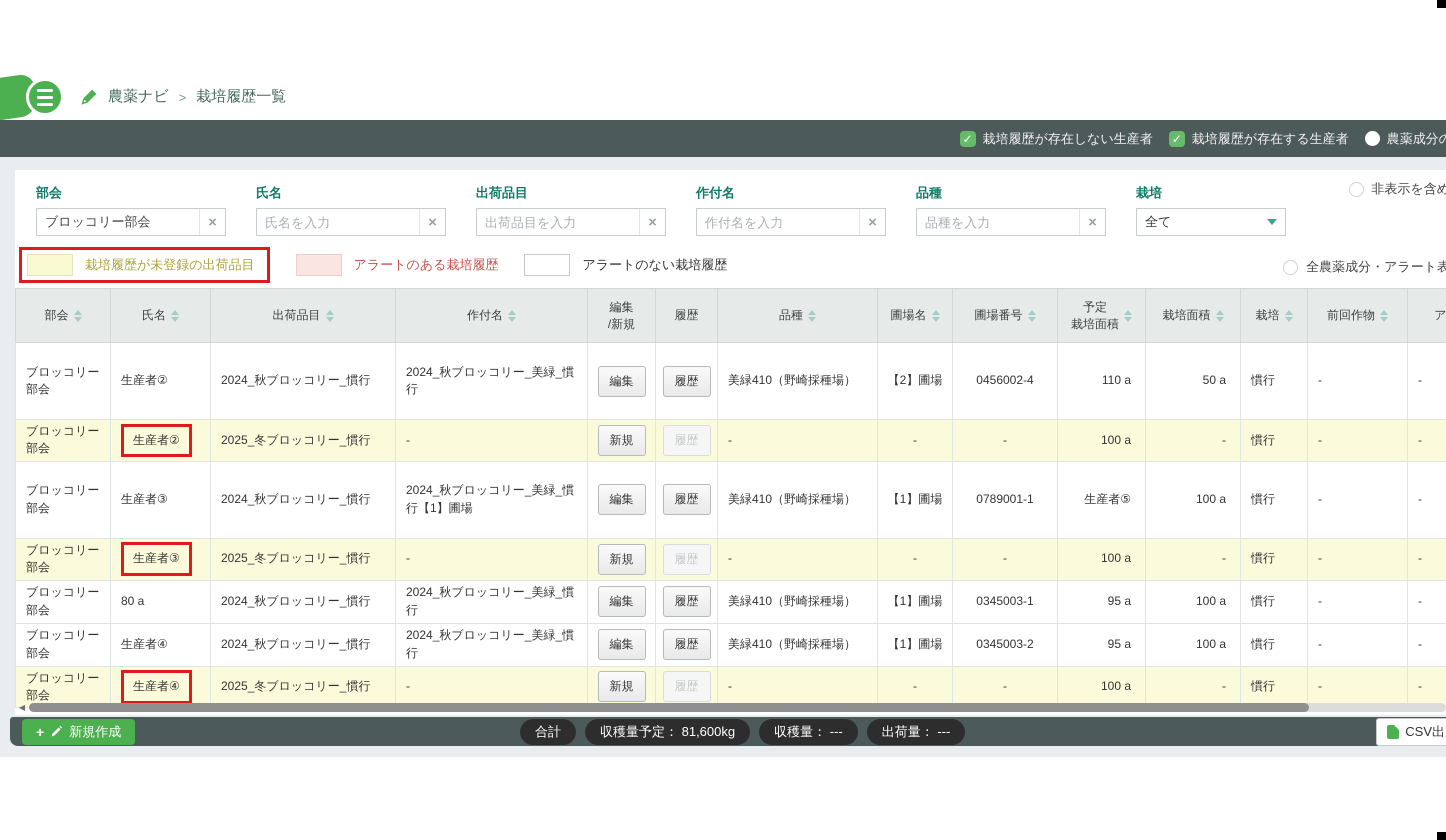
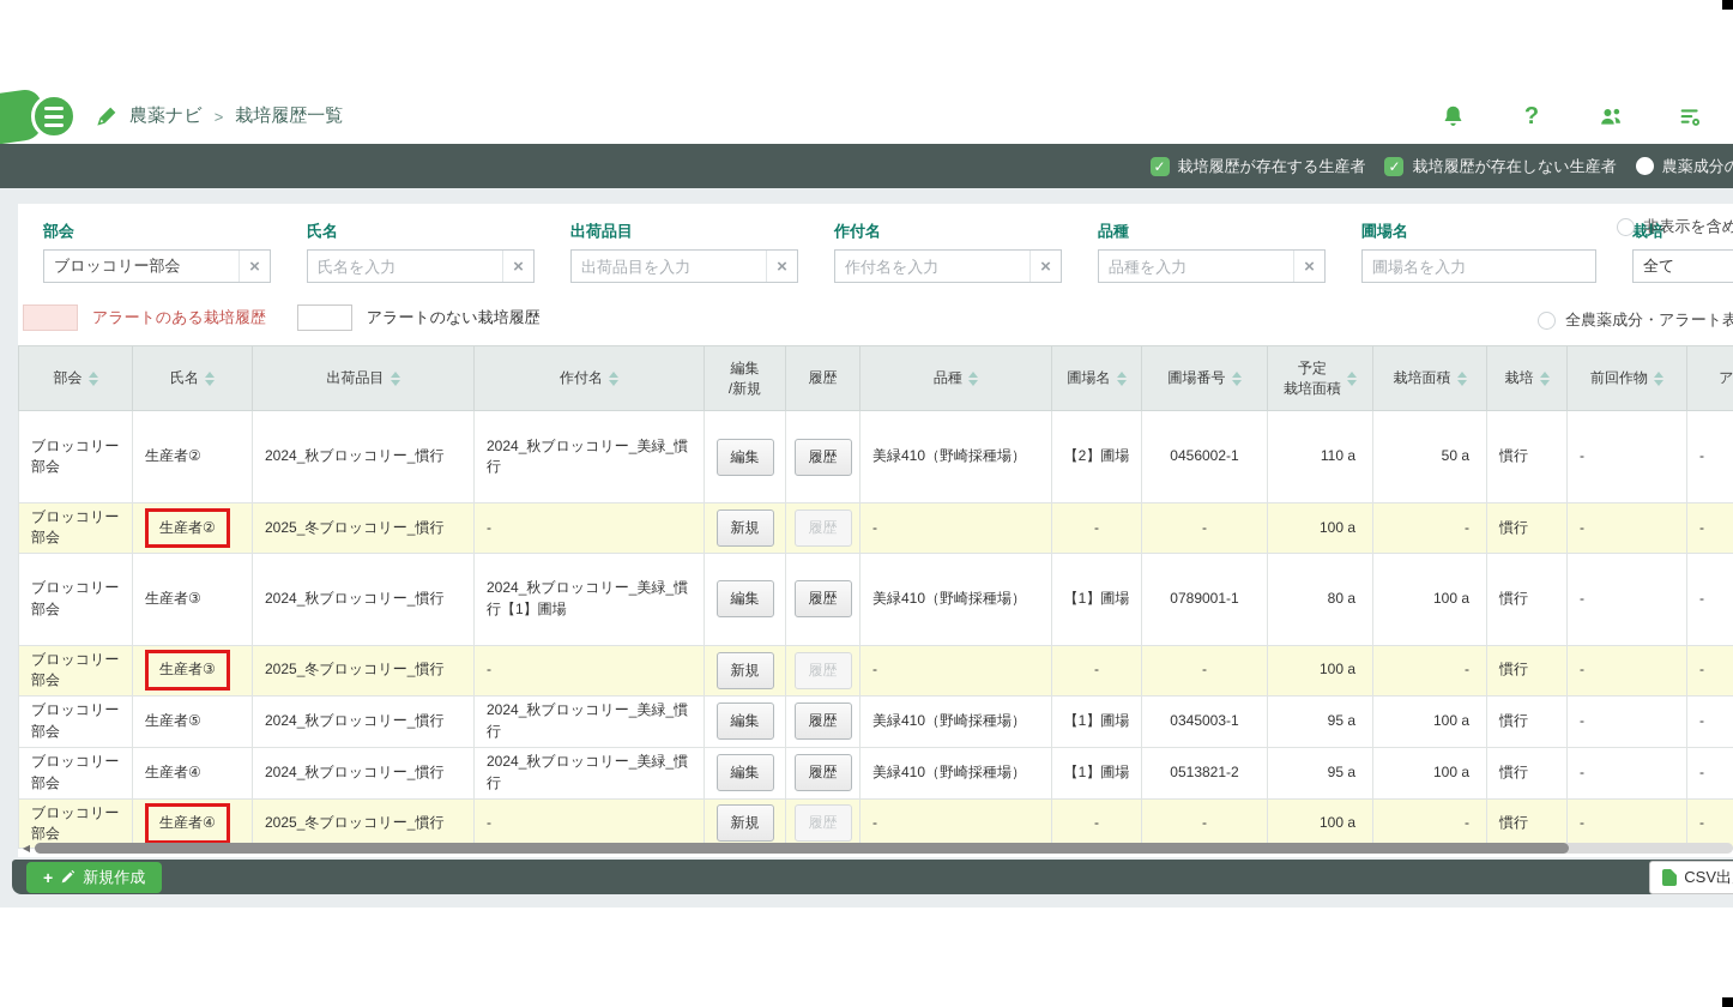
  農薬ナビ
  >
  栽培履歴一覧
+ ?
  ✓
- 栽培履歴が存在しない生産者
+ 栽培履歴が存在する生産者
  ✓
- 栽培履歴が存在する生産者
+ 栽培履歴が存在しない生産者
  農薬成分の
  部会
  ブロッコリー部会
  ×
  氏名
  氏名を入力
  ×
  出荷品目
  出荷品目を入力
  ×
  作付名
  作付名を入力
  ×
  品種
  品種を入力
  ×
+ 圃場名
+ 圃場名を入力
  栽培
  全て
  非表示を含め
- 栽培履歴が未登録の出荷品目
  アラートのある栽培履歴
  アラートのない栽培履歴
  全農薬成分・アラート表
  部会	氏名	出荷品目	作付名	編集 /新規	履歴	品種	圃場名	圃場番号	予定 栽培面積	栽培面積	栽培	前回作物	ア
- ブロッコリー部会	生産者②	2024_秋ブロッコリー_慣行	2024_秋ブロッコリー_美緑_慣行	編集	履歴	美緑410（野崎採種場）	【2】圃場	0456002-4	110 a	50 a	慣行	-	-
+ ブロッコリー部会	生産者②	2024_秋ブロッコリー_慣行	2024_秋ブロッコリー_美緑_慣行	編集	履歴	美緑410（野崎採種場）	【2】圃場	0456002-1	110 a	50 a	慣行	-	-
  ブロッコリー部会	生産者②	2025_冬ブロッコリー_慣行	-	新規	履歴	-	-	-	100 a	-	慣行	-	-
- ブロッコリー部会	生産者③	2024_秋ブロッコリー_慣行	2024_秋ブロッコリー_美緑_慣行【1】圃場	編集	履歴	美緑410（野崎採種場）	【1】圃場	0789001-1	生産者⑤	100 a	慣行	-	-
+ ブロッコリー部会	生産者③	2024_秋ブロッコリー_慣行	2024_秋ブロッコリー_美緑_慣行【1】圃場	編集	履歴	美緑410（野崎採種場）	【1】圃場	0789001-1	80 a	100 a	慣行	-	-
  ブロッコリー部会	生産者③	2025_冬ブロッコリー_慣行	-	新規	履歴	-	-	-	100 a	-	慣行	-	-
- ブロッコリー部会	80 a	2024_秋ブロッコリー_慣行	2024_秋ブロッコリー_美緑_慣行	編集	履歴	美緑410（野崎採種場）	【1】圃場	0345003-1	95 a	100 a	慣行	-	-
+ ブロッコリー部会	生産者⑤	2024_秋ブロッコリー_慣行	2024_秋ブロッコリー_美緑_慣行	編集	履歴	美緑410（野崎採種場）	【1】圃場	0345003-1	95 a	100 a	慣行	-	-
- ブロッコリー部会	生産者④	2024_秋ブロッコリー_慣行	2024_秋ブロッコリー_美緑_慣行	編集	履歴	美緑410（野崎採種場）	【1】圃場	0345003-2	95 a	100 a	慣行	-	-
+ ブロッコリー部会	生産者④	2024_秋ブロッコリー_慣行	2024_秋ブロッコリー_美緑_慣行	編集	履歴	美緑410（野崎採種場）	【1】圃場	0513821-2	95 a	100 a	慣行	-	-
  ブロッコリー部会	生産者④	2025_冬ブロッコリー_慣行	-	新規	履歴	-	-	-	100 a	-	慣行	-	-
  ◀
  +
  新規作成
- 合計
- 収穫量予定： 81,600kg
- 収穫量： ---
- 出荷量： ---
  CSV出
